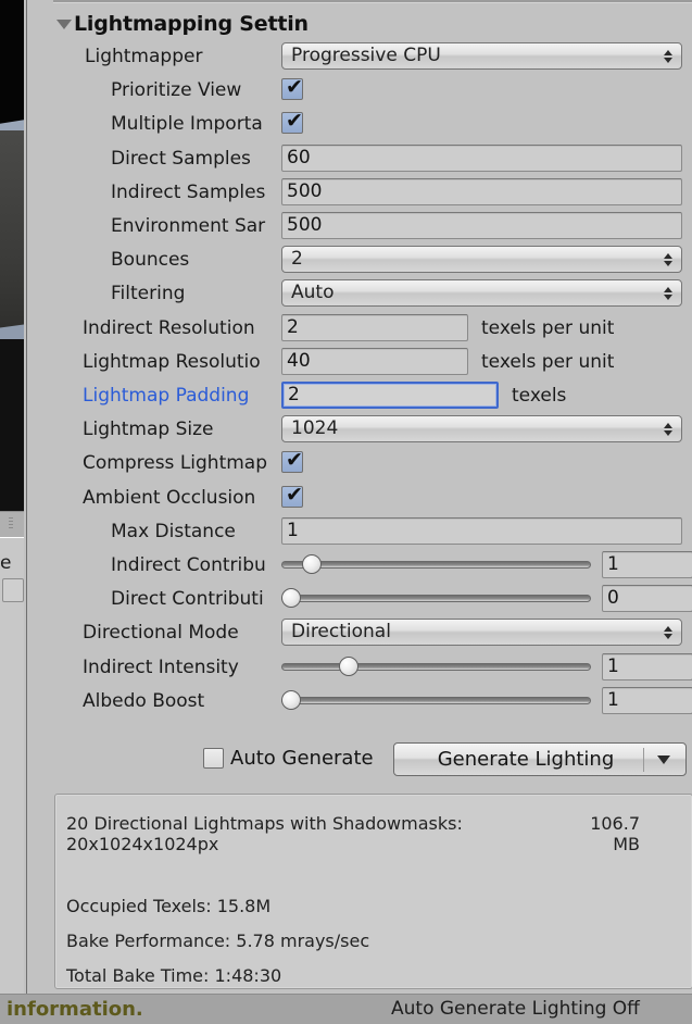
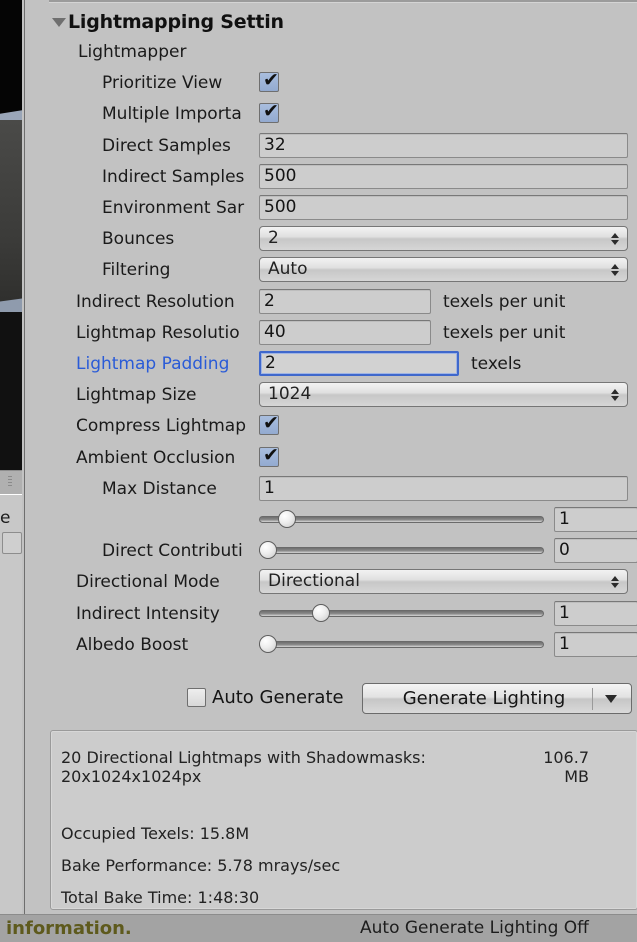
  e
  Lightmapping Settin
  Lightmapper
- Progressive CPU
  Prioritize View
  ✔
  Multiple Importa
  ✔
  Direct Samples
- 60
+ 32
  Indirect Samples
  500
  Environment Sar
  500
  Bounces
  2
  Filtering
  Auto
  Indirect Resolution
  2
  texels per unit
  Lightmap Resolutio
  40
  texels per unit
  Lightmap Padding
  2
  texels
  Lightmap Size
  1024
  Compress Lightmap
  ✔
  Ambient Occlusion
  ✔
  Max Distance
  1
- Indirect Contribu
  1
  Direct Contributi
  0
  Directional Mode
  Directional
  Indirect Intensity
  1
  Albedo Boost
  1
  Auto Generate
  Generate Lighting
  20 Directional Lightmaps with Shadowmasks:
  20x1024x1024px
  106.7
  MB
  Occupied Texels: 15.8M
  Bake Performance: 5.78 mrays/sec
  Total Bake Time: 1:48:30
  information.
  Auto Generate Lighting Off
